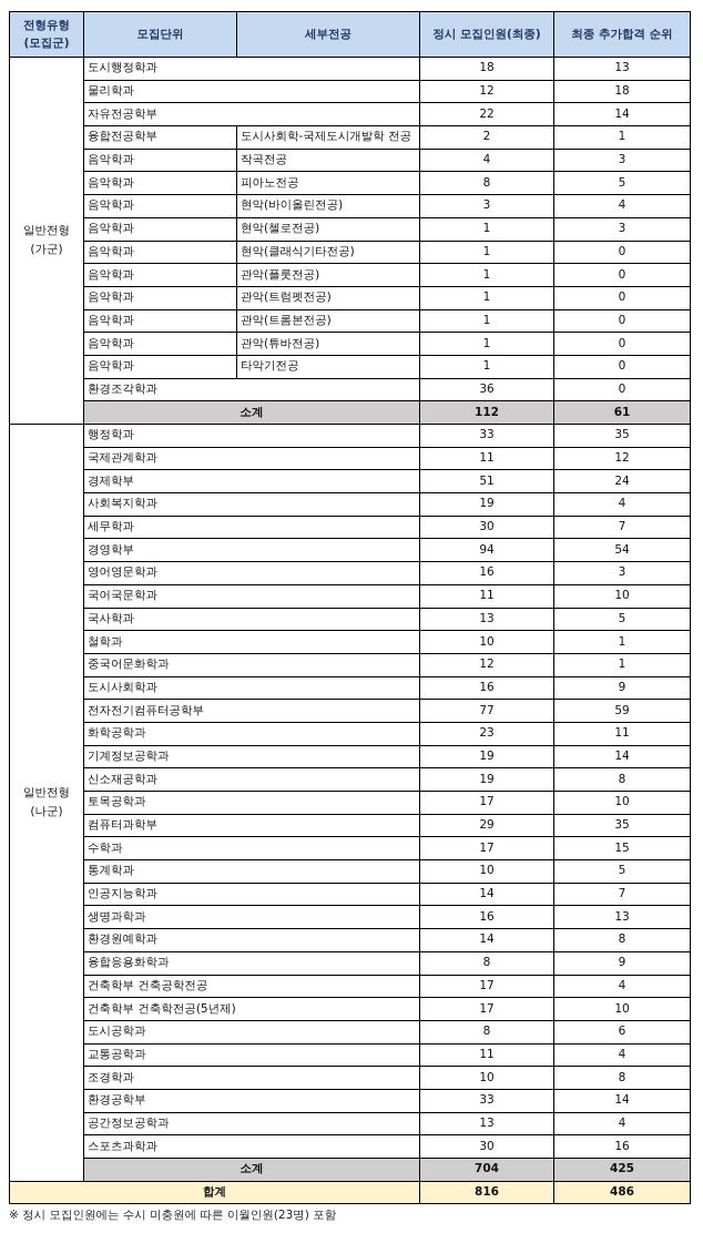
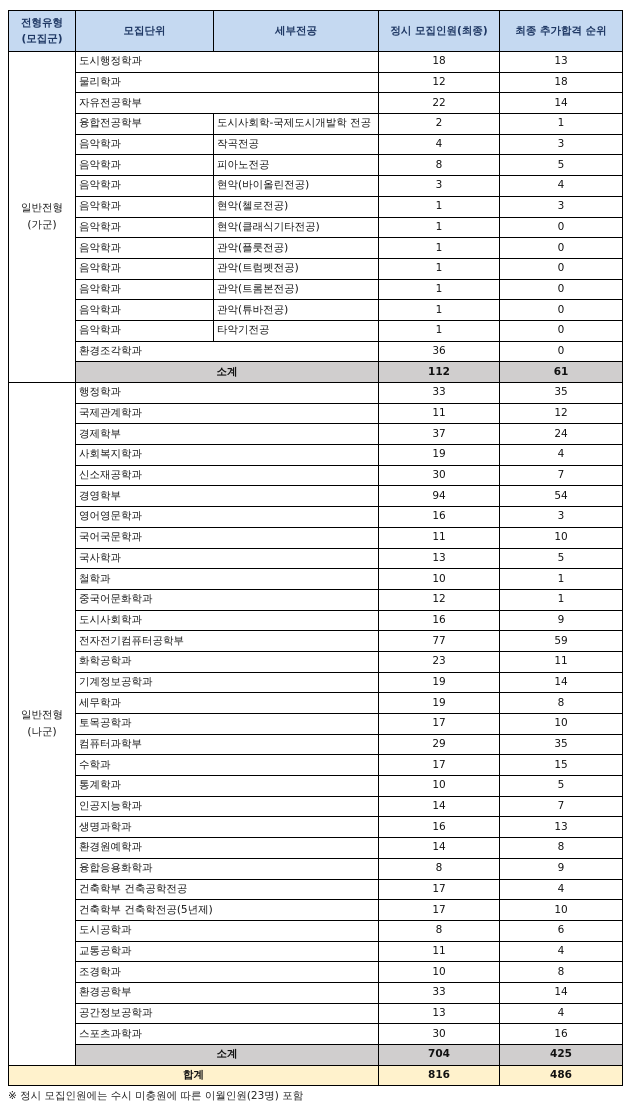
  전형유형 (모집군)	모집단위	세부전공	정시 모집인원(최종)	최종 추가합격 순위
  일반전형(가군)	도시행정학과	18	13
  물리학과	12	18
  자유전공학부	22	14
  융합전공학부	도시사회학-국제도시개발학 전공	2	1
  음악학과	작곡전공	4	3
  음악학과	피아노전공	8	5
  음악학과	현악(바이올린전공)	3	4
  음악학과	현악(첼로전공)	1	3
  음악학과	현악(클래식기타전공)	1	0
  음악학과	관악(플룻전공)	1	0
  음악학과	관악(트럼펫전공)	1	0
  음악학과	관악(트롬본전공)	1	0
  음악학과	관악(튜바전공)	1	0
  음악학과	타악기전공	1	0
  환경조각학과	36	0
  소계	112	61
  일반전형(나군)	행정학과	33	35
  국제관계학과	11	12
- 경제학부	51	24
+ 경제학부	37	24
  사회복지학과	19	4
- 세무학과	30	7
+ 신소재공학과	30	7
  경영학부	94	54
  영어영문학과	16	3
  국어국문학과	11	10
  국사학과	13	5
  철학과	10	1
  중국어문화학과	12	1
  도시사회학과	16	9
  전자전기컴퓨터공학부	77	59
  화학공학과	23	11
  기계정보공학과	19	14
- 신소재공학과	19	8
+ 세무학과	19	8
  토목공학과	17	10
  컴퓨터과학부	29	35
  수학과	17	15
  통계학과	10	5
  인공지능학과	14	7
  생명과학과	16	13
  환경원예학과	14	8
  융합응용화학과	8	9
  건축학부 건축공학전공	17	4
  건축학부 건축학전공(5년제)	17	10
  도시공학과	8	6
  교통공학과	11	4
  조경학과	10	8
  환경공학부	33	14
  공간정보공학과	13	4
  스포츠과학과	30	16
  소계	704	425
  합계	816	486
  ※ 정시 모집인원에는 수시 미충원에 따른 이월인원(23명) 포함
